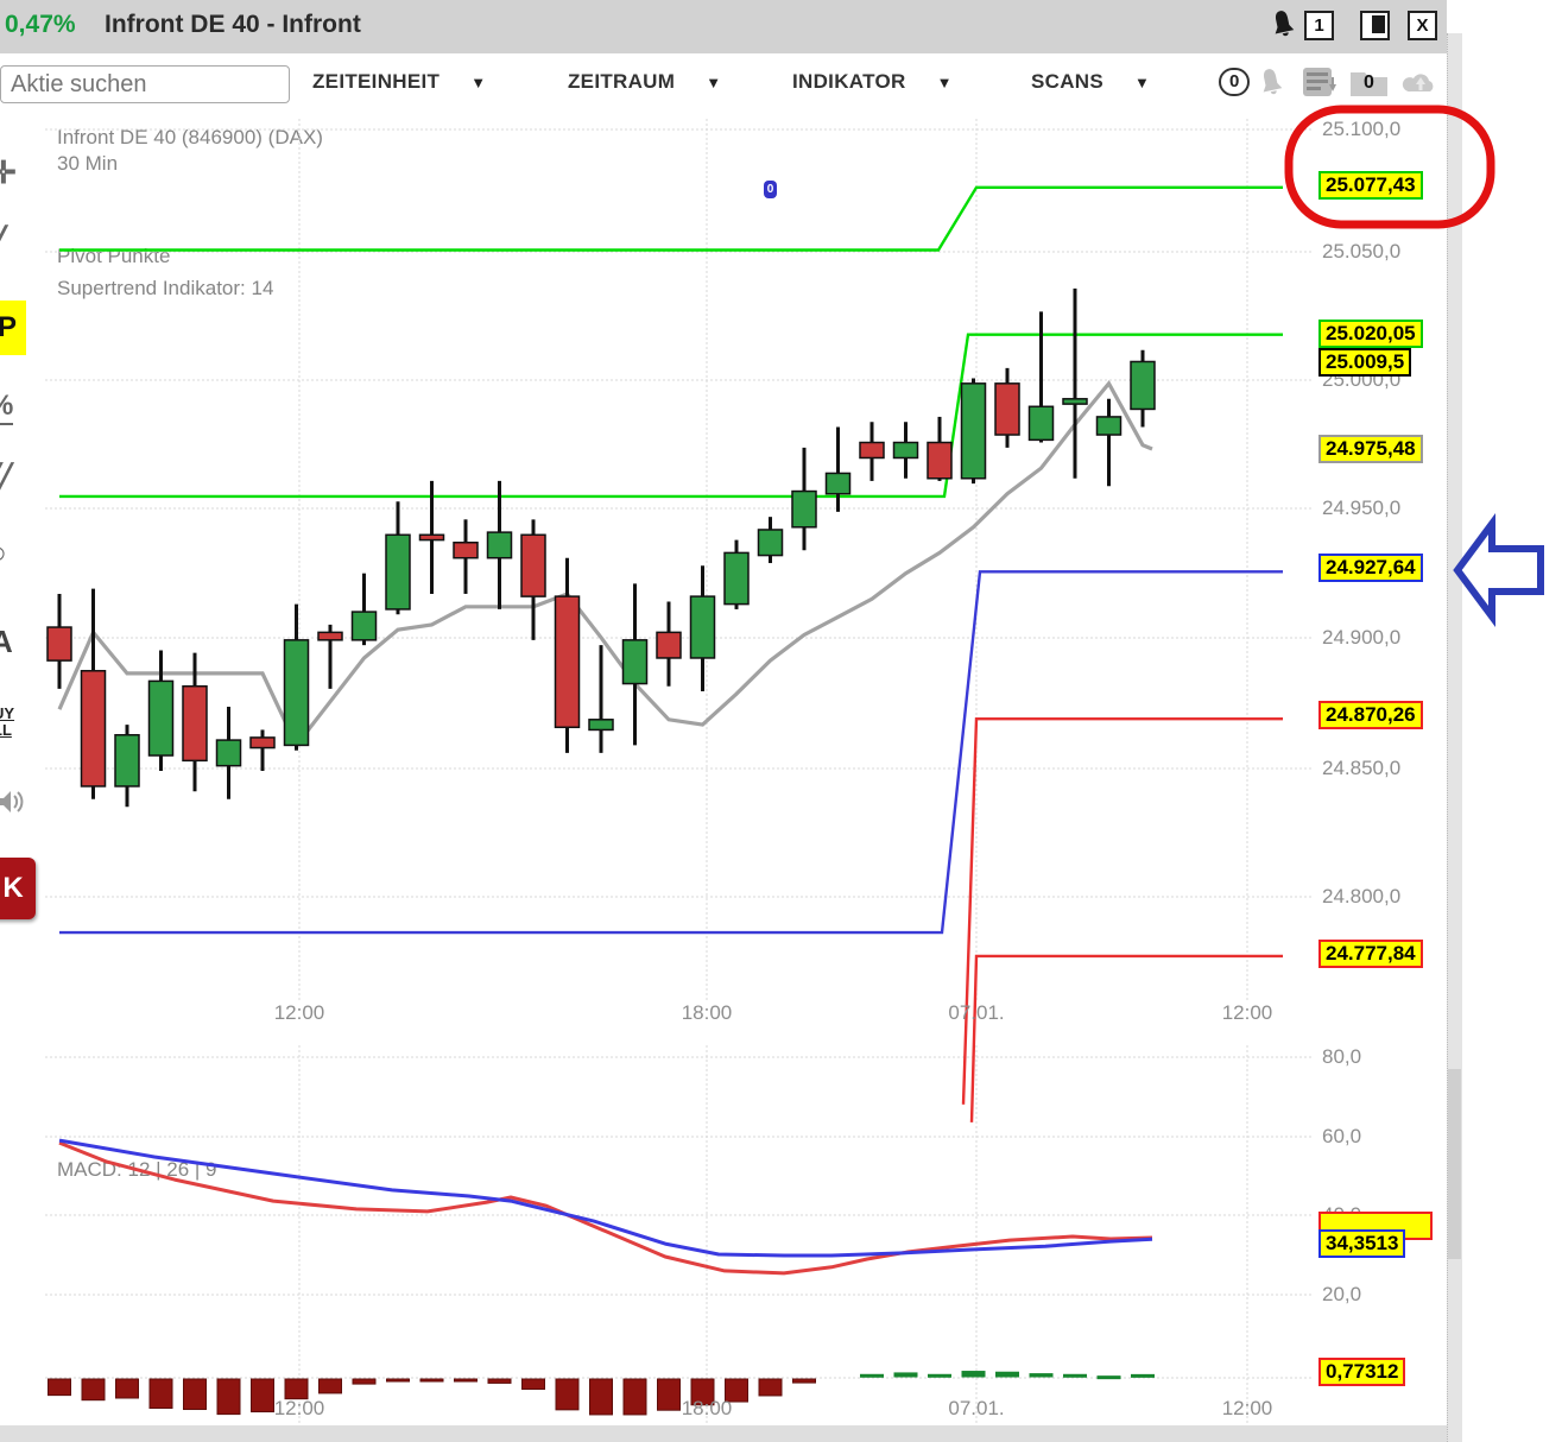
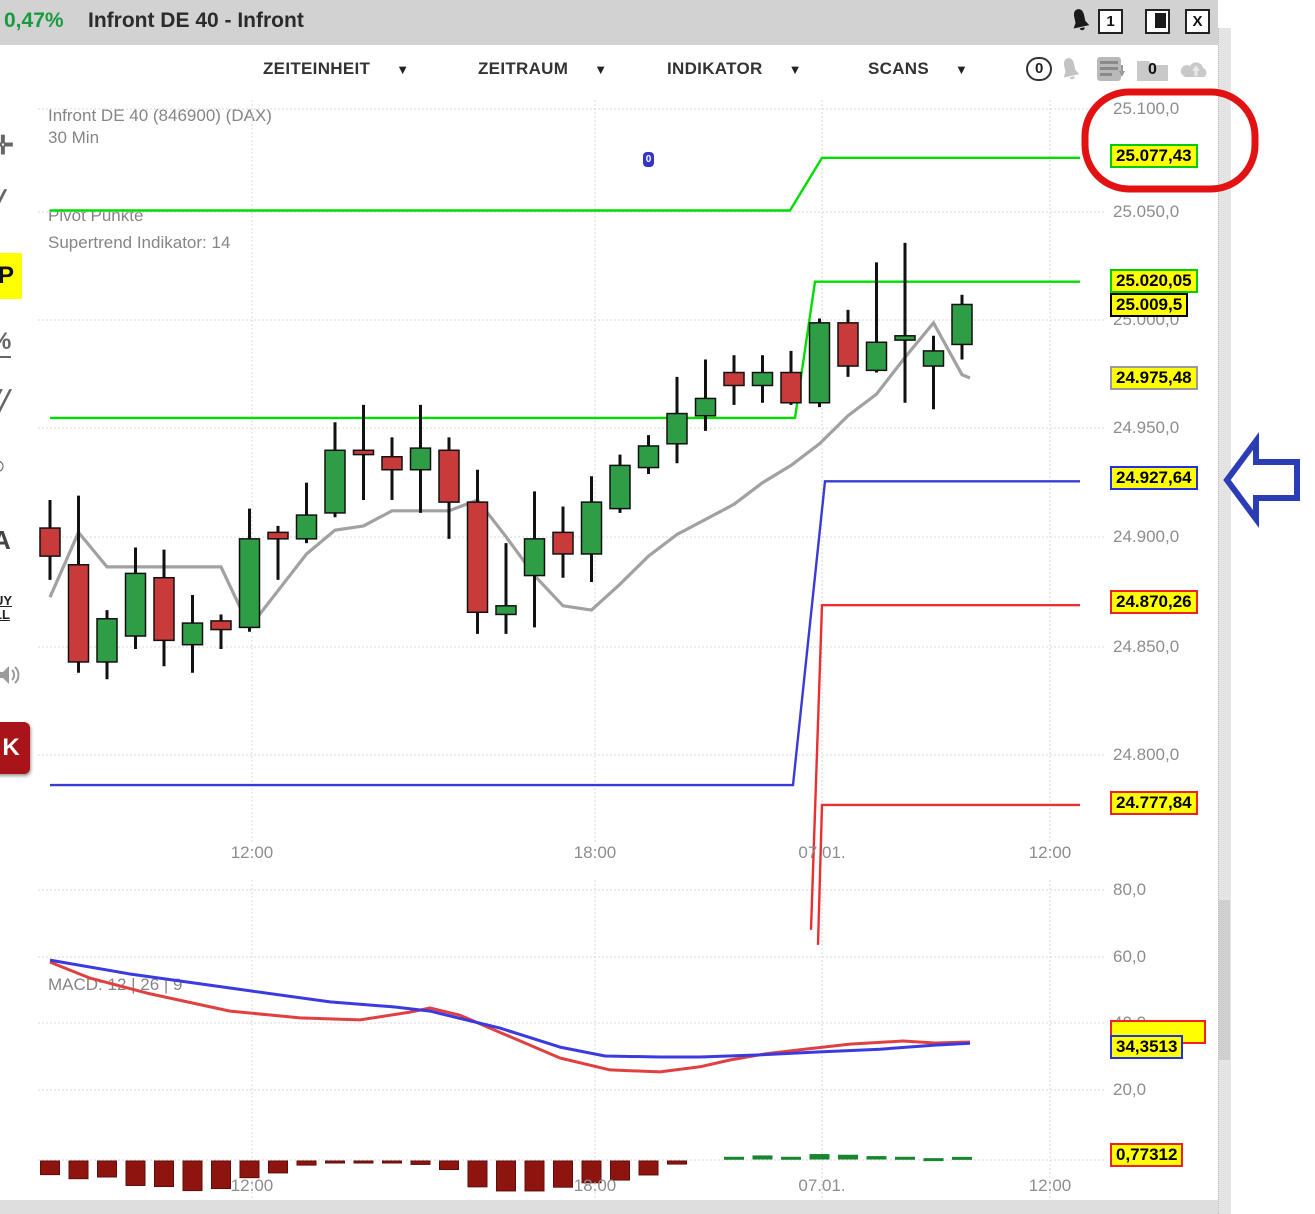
  0,47%
  Infront DE 40 - Infront
  1
  X
- Aktie suchen
  ZEITEINHEIT ▼
  ZEITRAUM ▼
  INDIKATOR ▼
  SCANS ▼
  0
  0
  ✛
  P
  %
  A
  K
  Infront DE 40 (846900) (DAX)
  30 Min
  Pivot Punkte
  Supertrend Indikator: 14
  MACD:2 | 26 | 9
  0
  25.100,0
  25.050,0
  25.000,0
  24.950,0
  24.900,0
  24.850,0
  24.800,0
  80,0
  60,0
  20,0
  12:00
  18:00
  07.01.
  12:00
  12:00
  18:00
  07.01.
  12:00
  25.077,43
  25.009,5
  25.020,05
  24.975,48
  24.927,64
  24.870,26
  24.777,84
  34,3513
  0,77312
